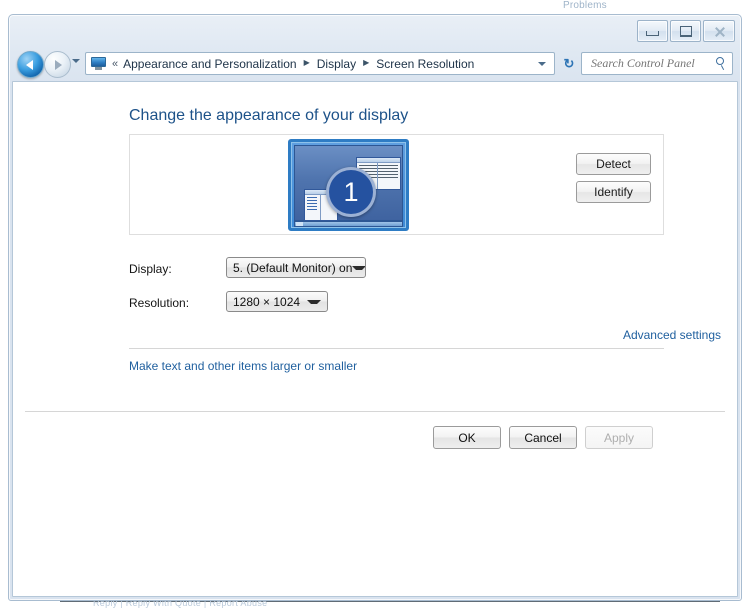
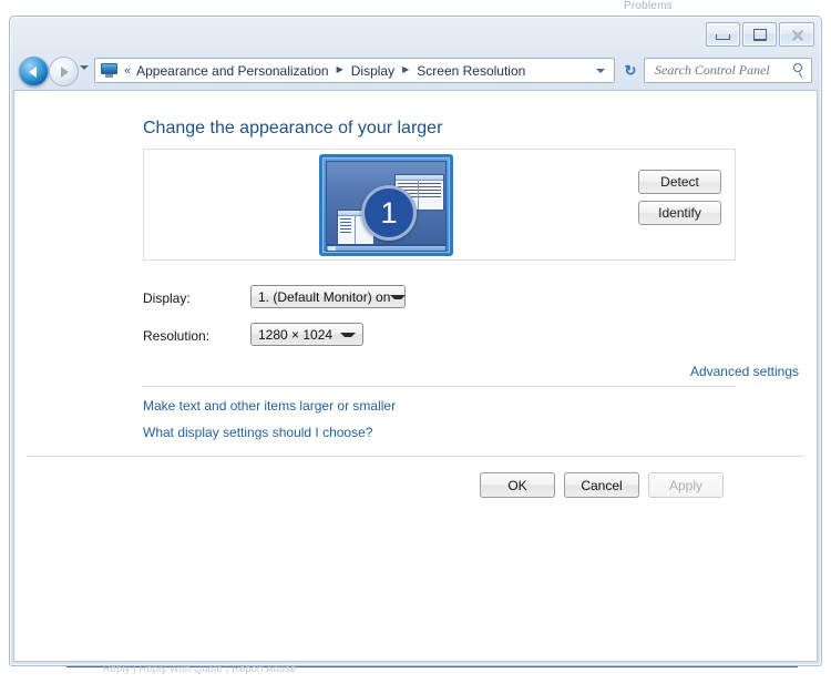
  Problems
  Reply | Reply With Quote | Report Abuse
  «
  Appearance and Personalization
  ▶
  Display
  ▶
  Screen Resolution
  ↻
  Search Control Panel
- Change the appearance of your display
+ Change the appearance of your larger
  1
  Detect
  Identify
  Display:
- 5. (Default Monitor) on
+ 1. (Default Monitor) on
  Resolution:
  1280 × 1024
  Advanced settings
  Make text and other items larger or smaller
+ What display settings should I choose?
  OK
  Cancel
  Apply
